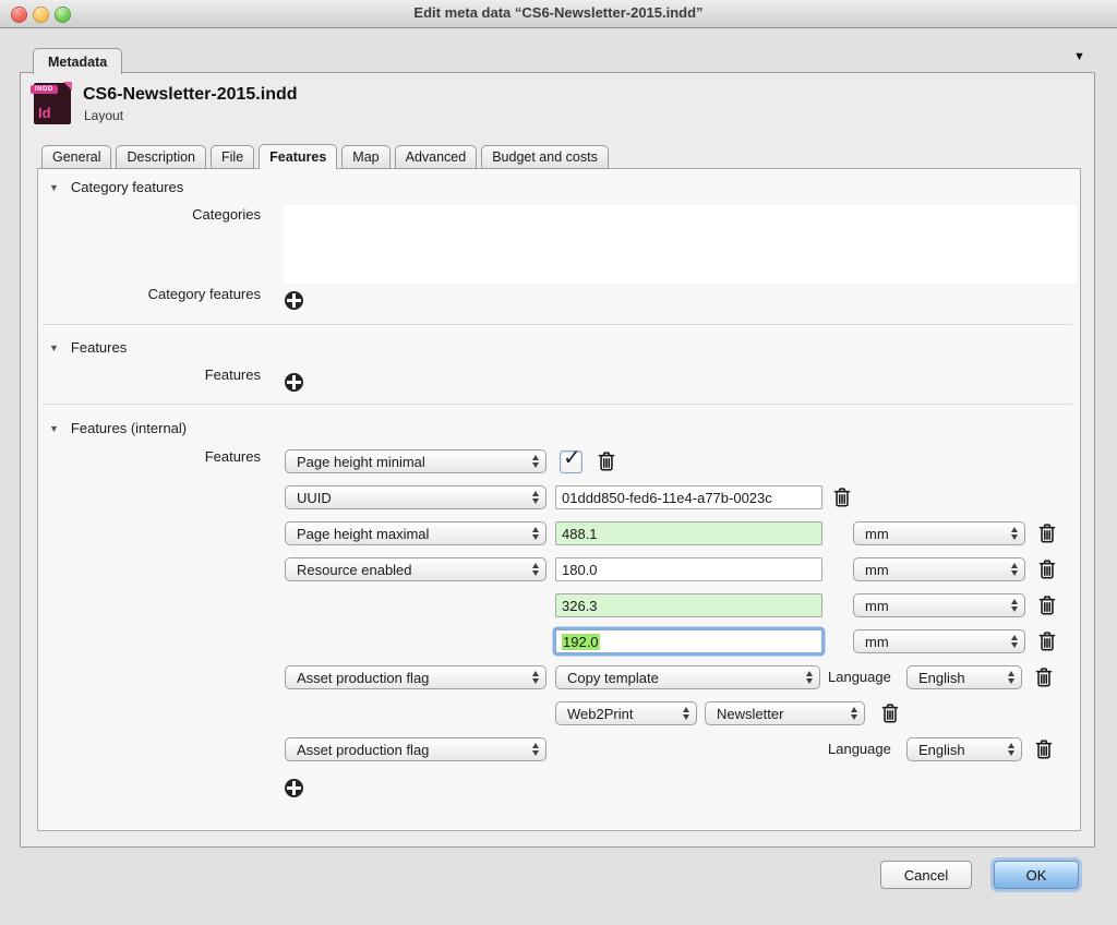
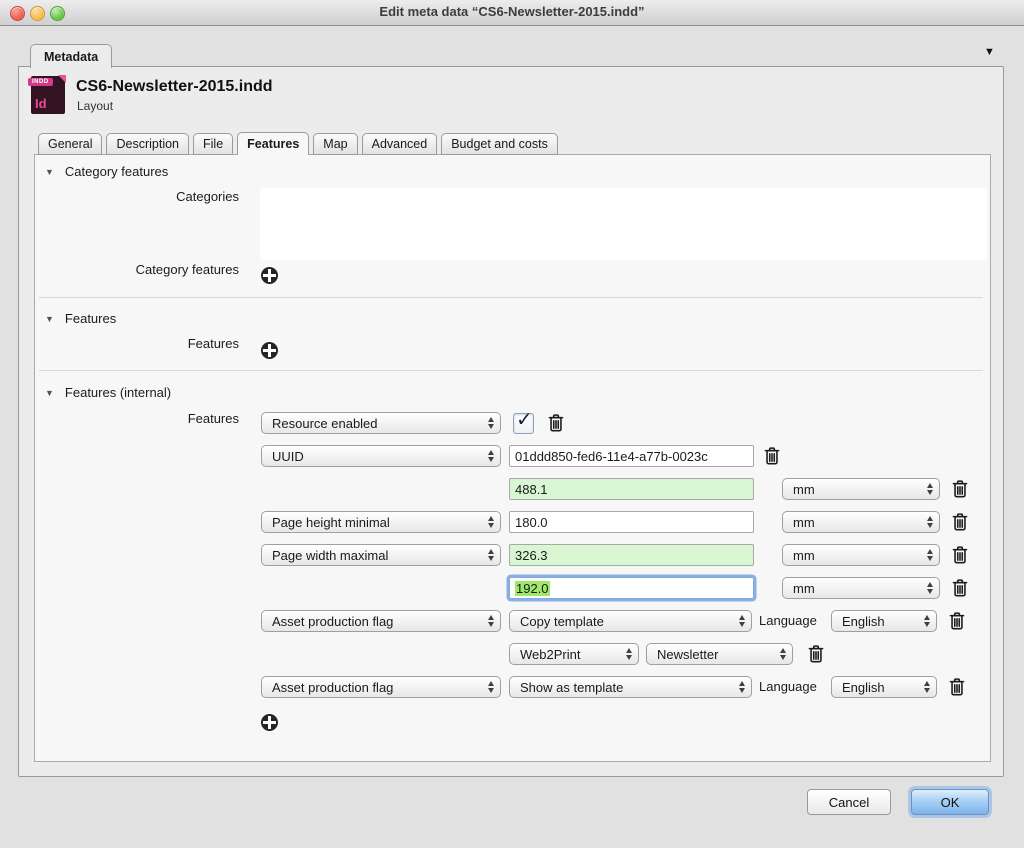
  Edit meta data “CS6-Newsletter-2015.indd”
  Metadata
  ▼
  Id
  CS6-Newsletter-2015.indd
  Layout
  General
  Description
  File
  Features
  Map
  Advanced
  Budget and costs
  ▼
  Category features
  Categories
  Category features
  ▼
  Features
  Features
  ▼
  Features (internal)
  Features
- Page height minimal
+ Resource enabled
  ✓
  UUID
  01ddd850-fed6-11e4-a77b-0023c
- Page height maximal
  488.1
  mm
- Resource enabled
+ Page height minimal
  180.0
  mm
+ Page width maximal
  326.3
  mm
  192.0
  mm
  Asset production flag
  Copy template
  Language
  English
  Web2Print
  Newsletter
  Asset production flag
+ Show as template
  Language
  English
  Cancel
  OK
